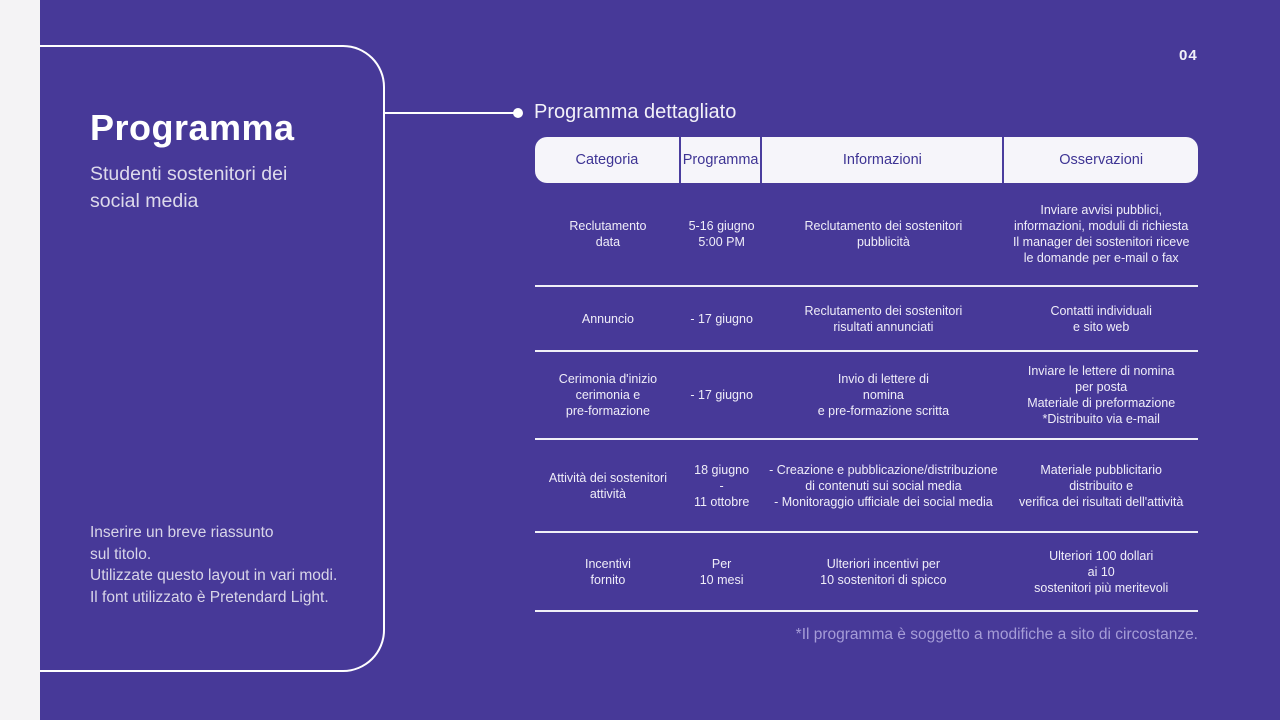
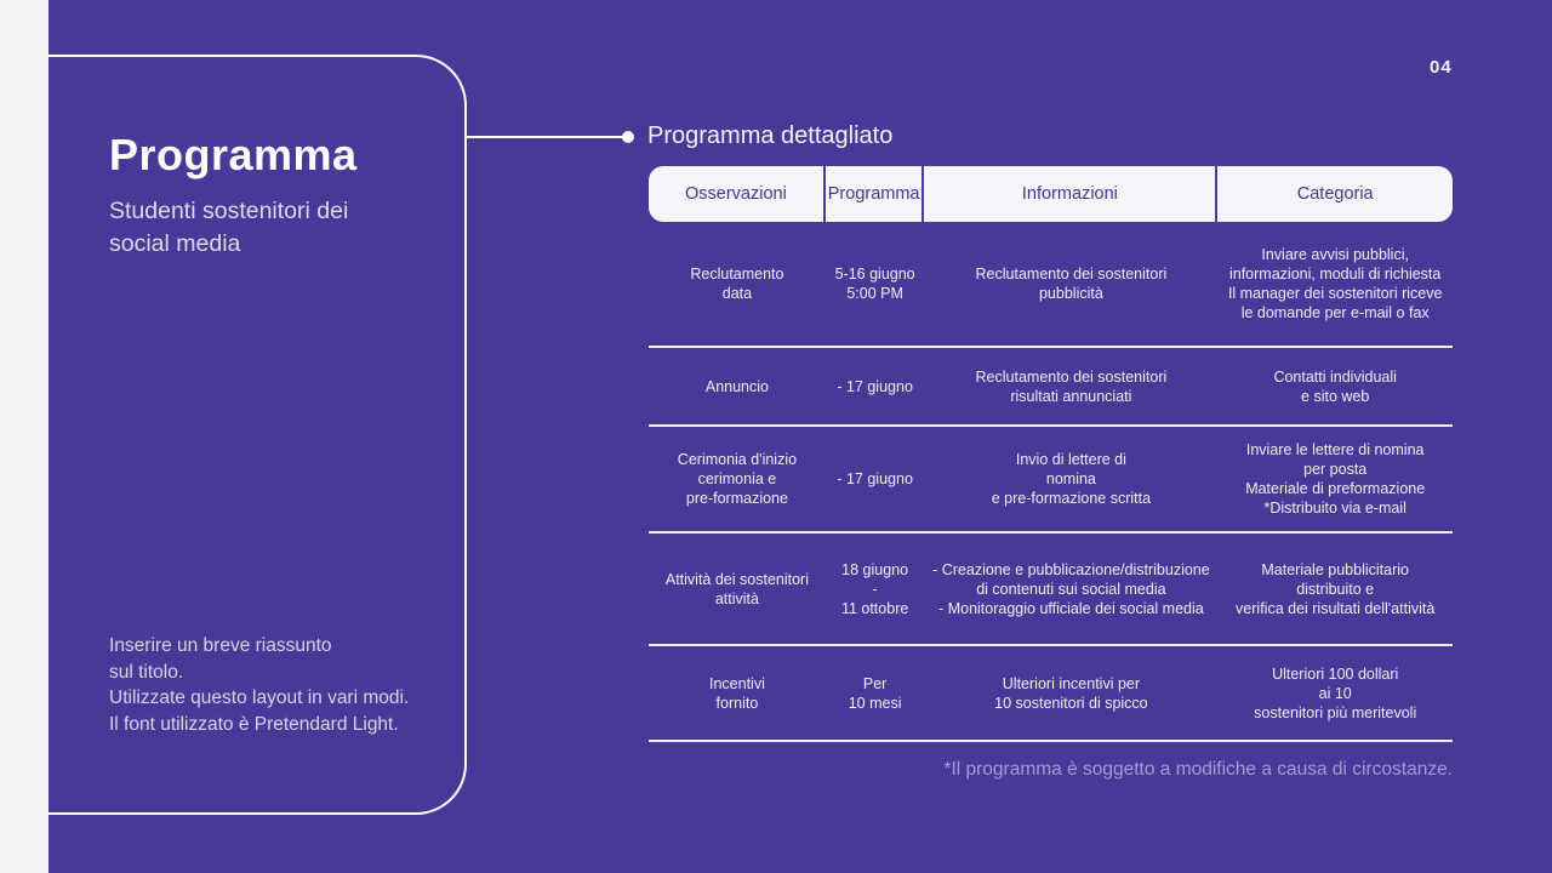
  Programma
  Studenti sostenitori dei
  social media
  Inserire un breve riassunto
  sul titolo.
  Utilizzate questo layout in vari modi.
  Il font utilizzato è Pretendard Light.
  04
  Programma dettagliato
- Categoria
+ Osservazioni
  Programma
  Informazioni
- Osservazioni
+ Categoria
  Reclutamento
  data
  5-16 giugno
  5:00 PM
  Reclutamento dei sostenitori
  pubblicità
  Inviare avvisi pubblici,
  informazioni, moduli di richiesta
  Il manager dei sostenitori riceve
  le domande per e-mail o fax
  Annuncio
  - 17 giugno
  Reclutamento dei sostenitori
  risultati annunciati
  Contatti individuali
  e sito web
  Cerimonia d'inizio
  cerimonia e
  pre-formazione
  - 17 giugno
  Invio di lettere di
  nomina
  e pre-formazione scritta
  Inviare le lettere di nomina
  per posta
  Materiale di preformazione
  *Distribuito via e-mail
  Attività dei sostenitori
  attività
  18 giugno
  -
  11 ottobre
  - Creazione e pubblicazione/distribuzione
  di contenuti sui social media
  - Monitoraggio ufficiale dei social media
  Materiale pubblicitario
  distribuito e
  verifica dei risultati dell'attività
  Incentivi
  fornito
  Per
  10 mesi
  Ulteriori incentivi per
  10 sostenitori di spicco
  Ulteriori 100 dollari
  ai 10
  sostenitori più meritevoli
- *Il programma è soggetto a modifiche a sito di circostanze.
+ *Il programma è soggetto a modifiche a causa di circostanze.
